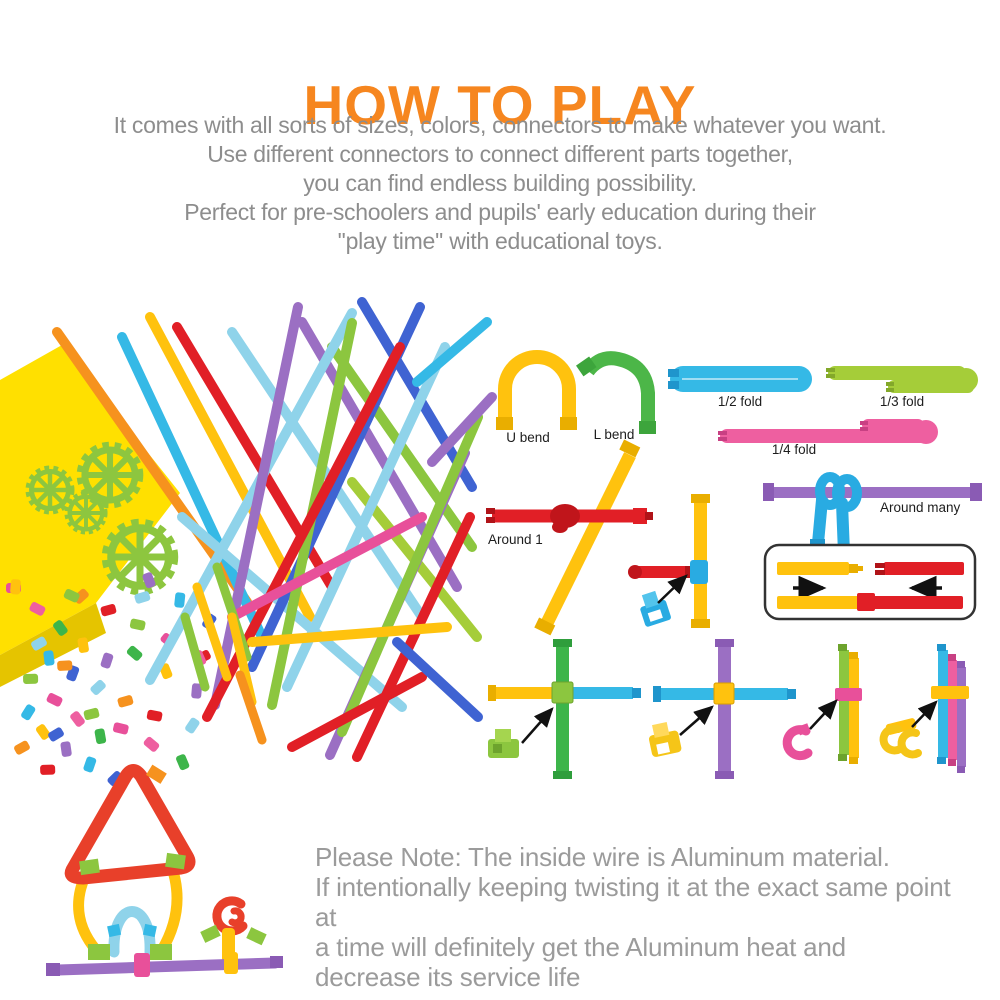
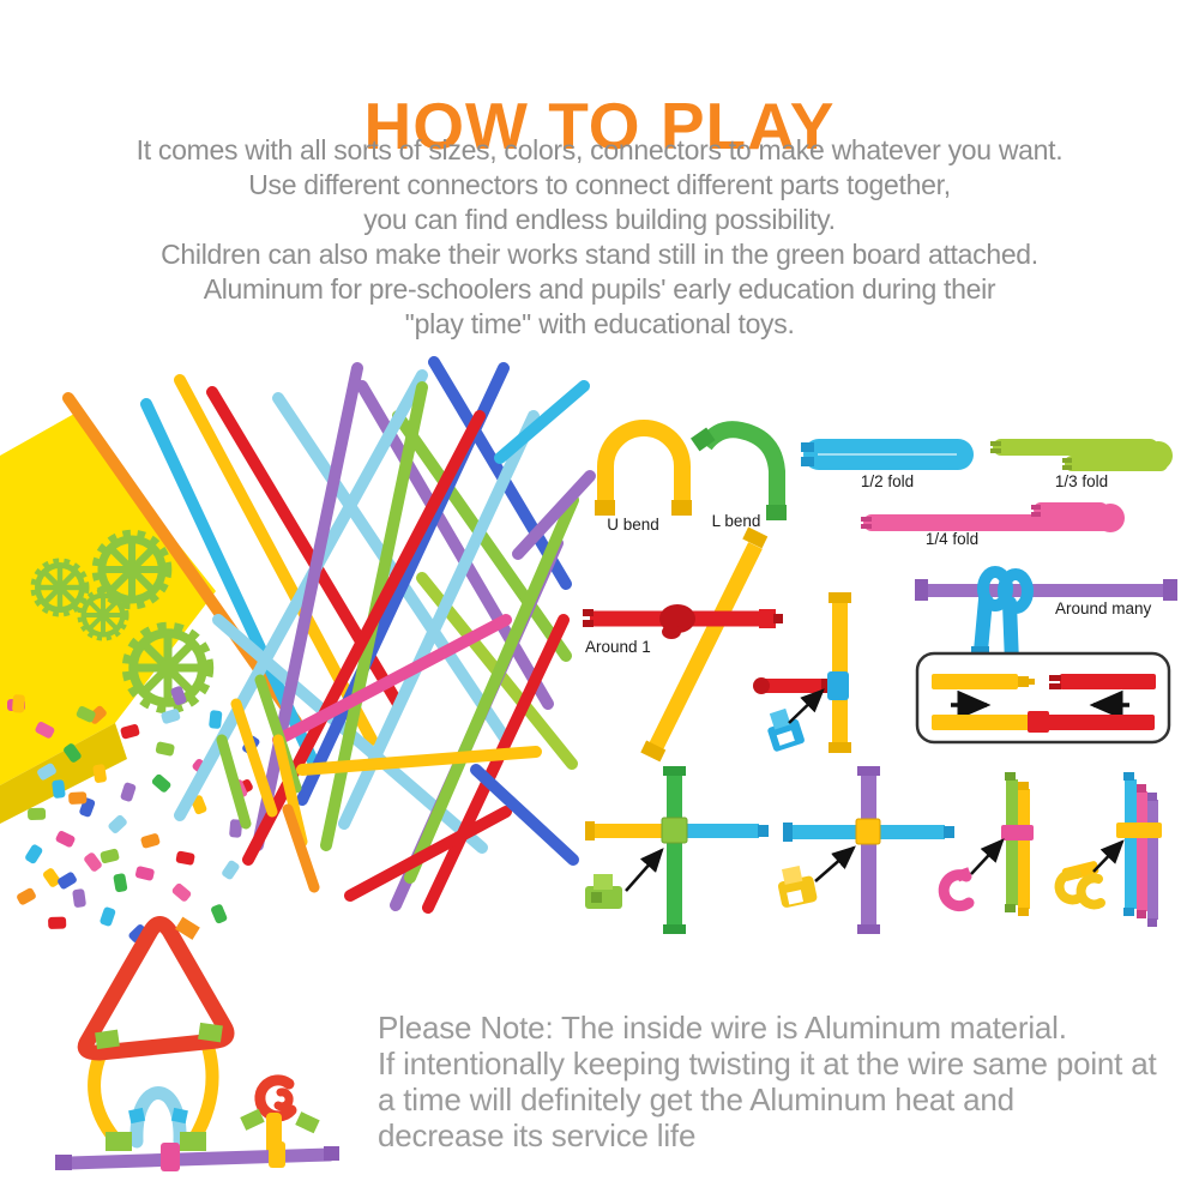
  HOW TO PLAY
  It comes with all sorts of sizes, colors, connectors to make whatever you want.
  Use different connectors to connect different parts together,
  you can find endless building possibility.
+ Children can also make their works stand still in the green board attached.
- Perfect for pre-schoolers and pupils' early education during their
+ Aluminum for pre-schoolers and pupils' early education during their
  ''play time'' with educational toys.
  U bend
  L bend
  1/2 fold
  1/3 fold
  1/4 fold
  Around 1
  Around many
  Please Note: The inside wire is Aluminum material.
- If intentionally keeping twisting it at the exact same point at
+ If intentionally keeping twisting it at the wire same point at
  a time will definitely get the Aluminum heat and
  decrease its service life
